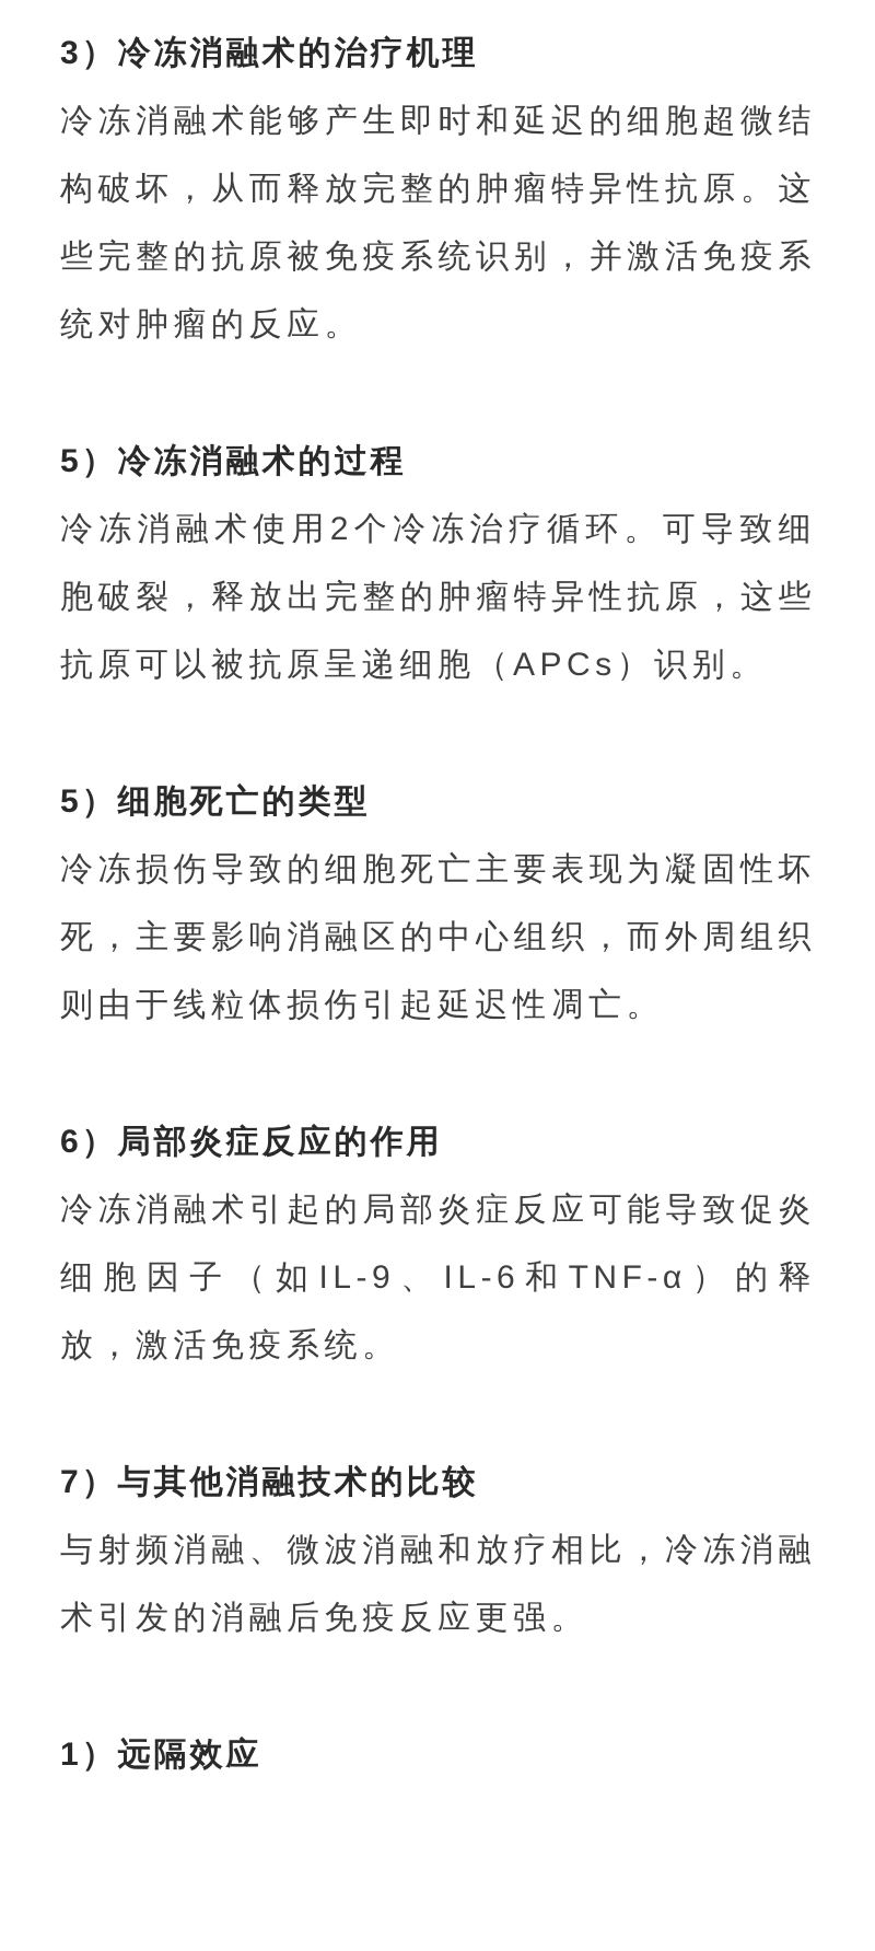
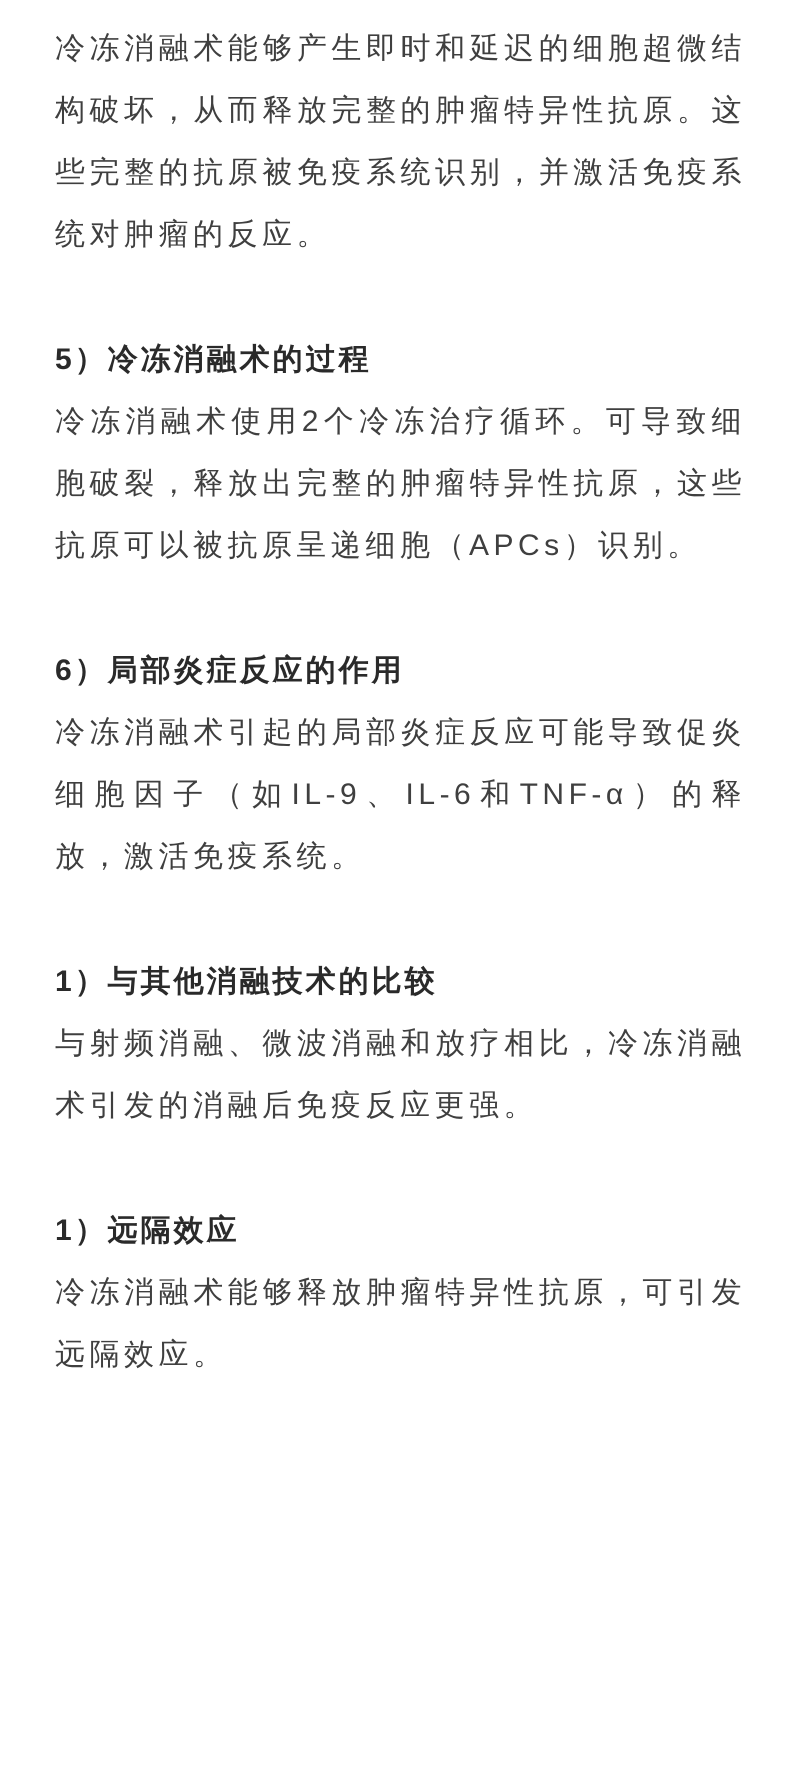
- 3）冷冻消融术的治疗机理
  冷冻消融术能够产生即时和延迟的细胞超微结构破坏，从而释放完整的肿瘤特异性抗原。这些完整的抗原被免疫系统识别，并激活免疫系统对肿瘤的反应。
  5）冷冻消融术的过程
  冷冻消融术使用2个冷冻治疗循环。可导致细胞破裂，释放出完整的肿瘤特异性抗原，这些抗原可以被抗原呈递细胞（APCs）识别。
- 5）细胞死亡的类型
- 冷冻损伤导致的细胞死亡主要表现为凝固性坏死，主要影响消融区的中心组织，而外周组织则由于线粒体损伤引起延迟性凋亡。
  6）局部炎症反应的作用
  冷冻消融术引起的局部炎症反应可能导致促炎细胞因子（如IL-9、IL-6和TNF-α）的释放，激活免疫系统。
- 7）与其他消融技术的比较
+ 1）与其他消融技术的比较
  与射频消融、微波消融和放疗相比，冷冻消融术引发的消融后免疫反应更强。
  1）远隔效应
+ 冷冻消融术能够释放肿瘤特异性抗原，可引发远隔效应。
